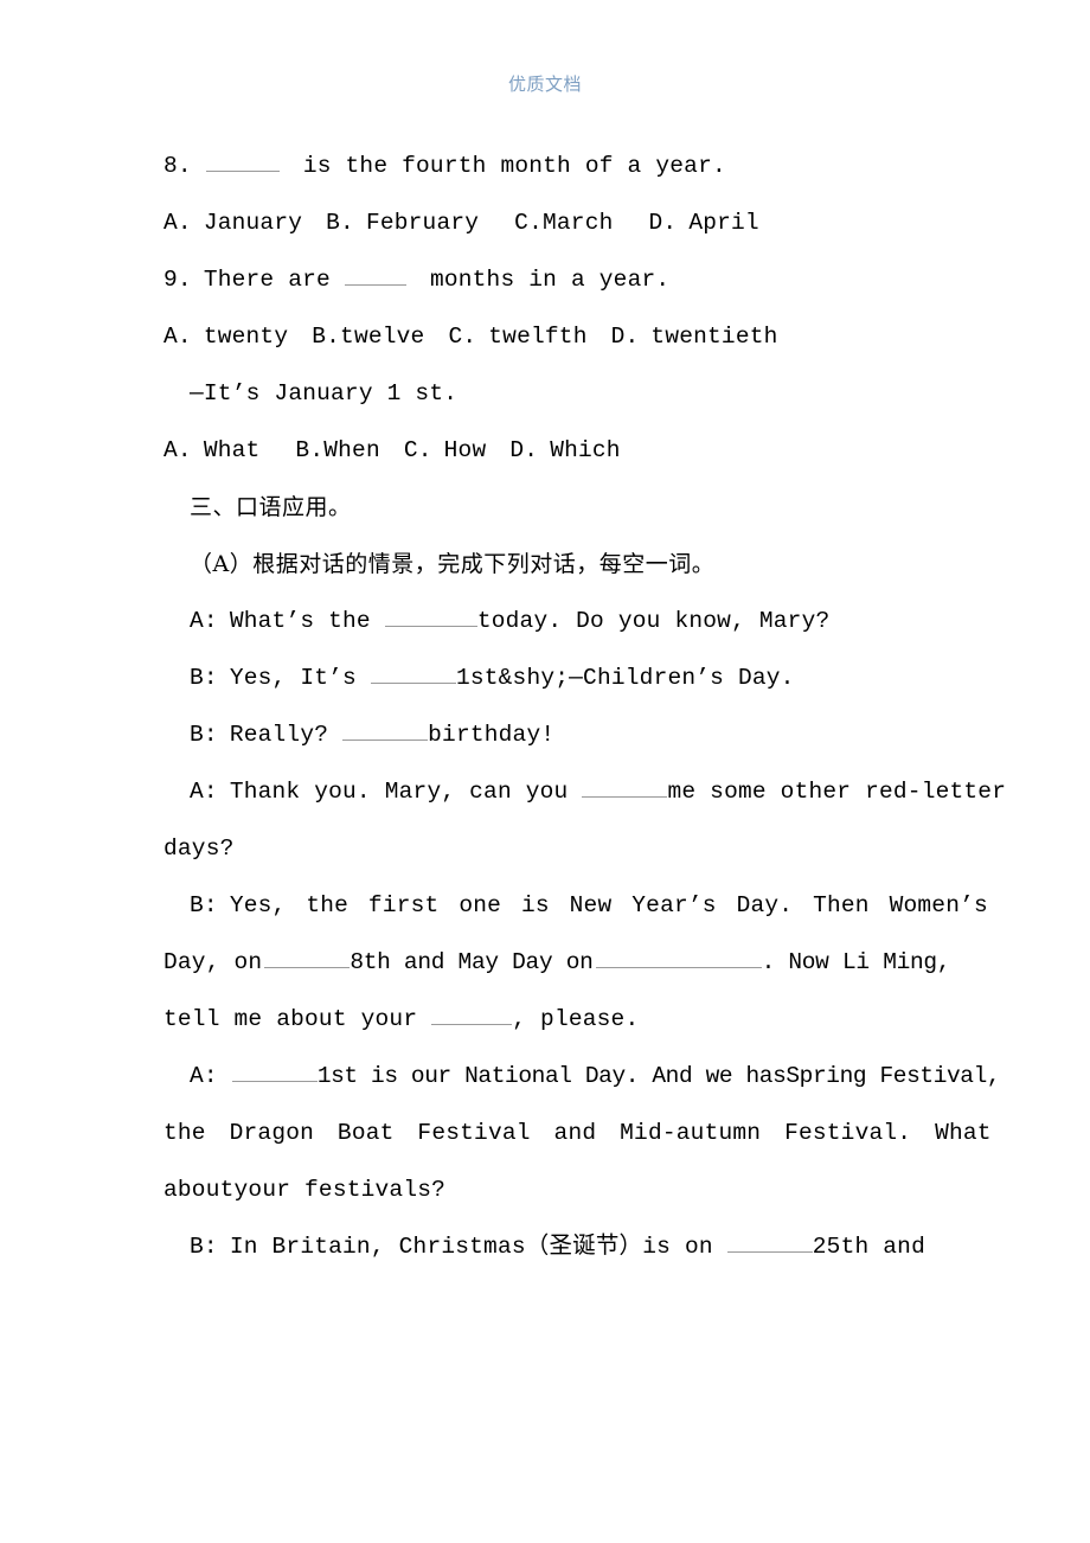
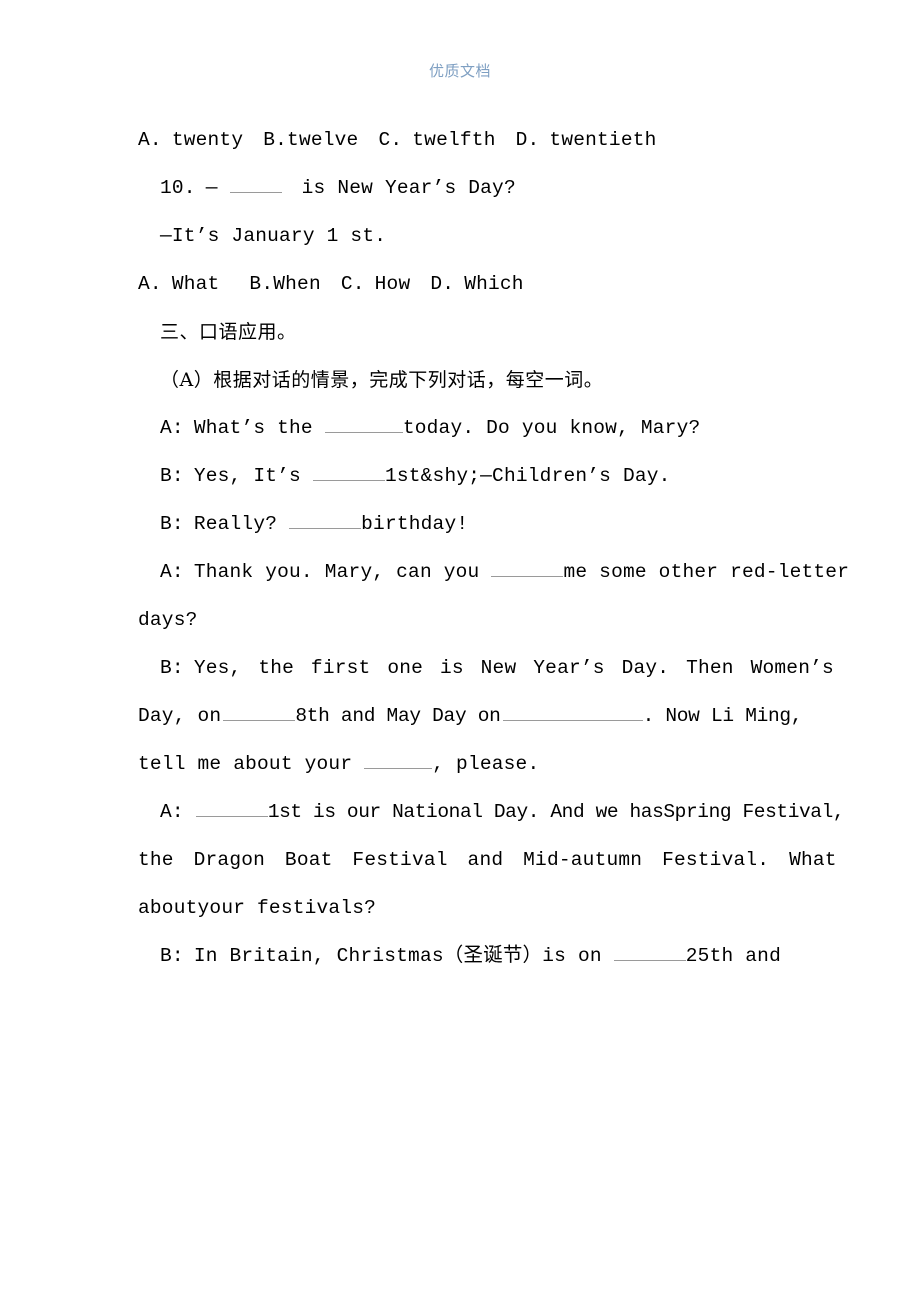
  优质文档
- 8. is the fourth month of a year.
- A. January B. February C.March D. April
- 9. There are months in a year.
  A. twenty B.twelve C. twelfth D. twentieth
+ 10. — is New Year’s Day?
  —It’s January 1 st.
  A. What B.When C. How D. Which
  三、口语应用。
  （A）根据对话的情景，完成下列对话，每空一词。
  A: What’s the today. Do you know, Mary?
  B: Yes, It’s 1st&shy;—Children’s Day.
  B: Really? birthday!
  A: Thank you. Mary, can you me some other red-letter
  days?
  B: Yes, the first one is New Year’s Day. Then Women’s
  Day, on 8th and May Day on . Now Li Ming,
  tell me about your , please.
  A: 1st is our National Day. And we hasSpring Festival,
  the Dragon Boat Festival and Mid-autumn Festival. What
  aboutyour festivals?
  B: In Britain, Christmas（圣诞节）is on 25th and
